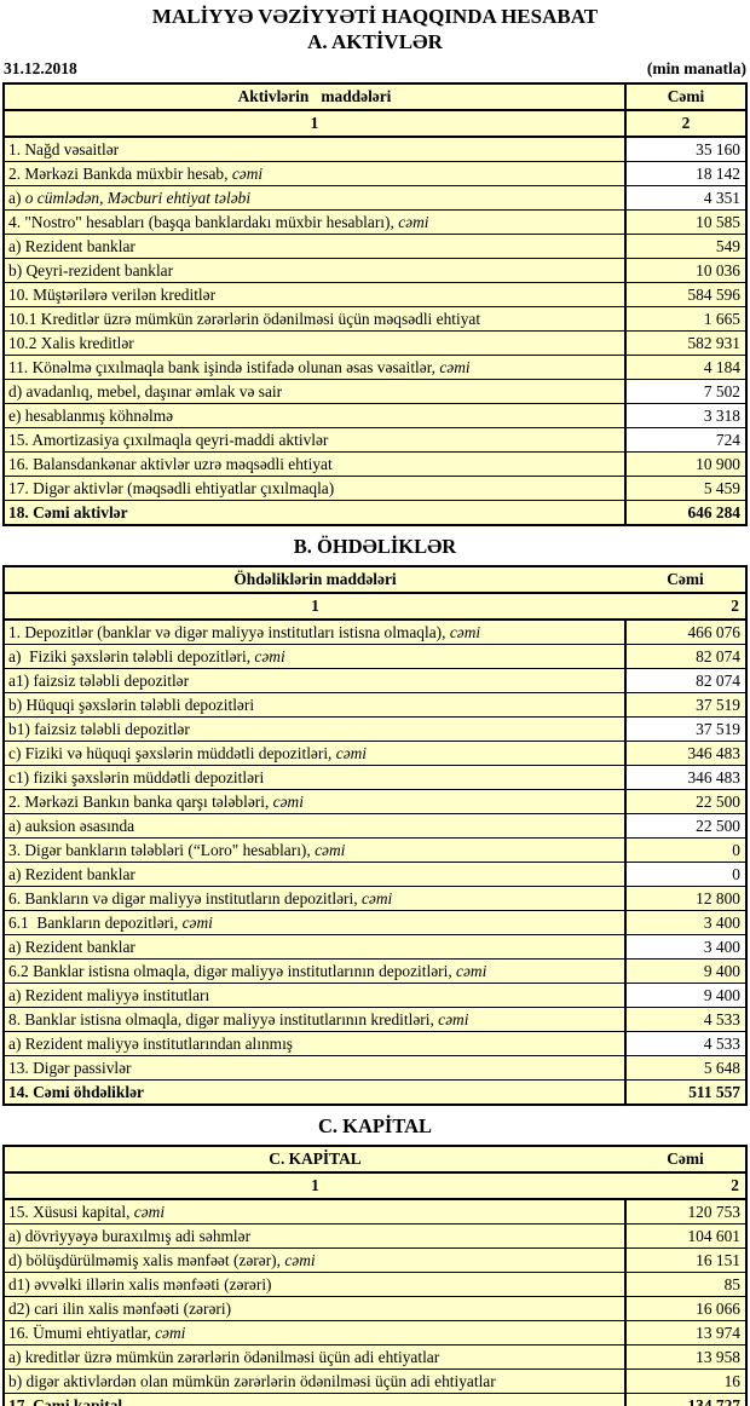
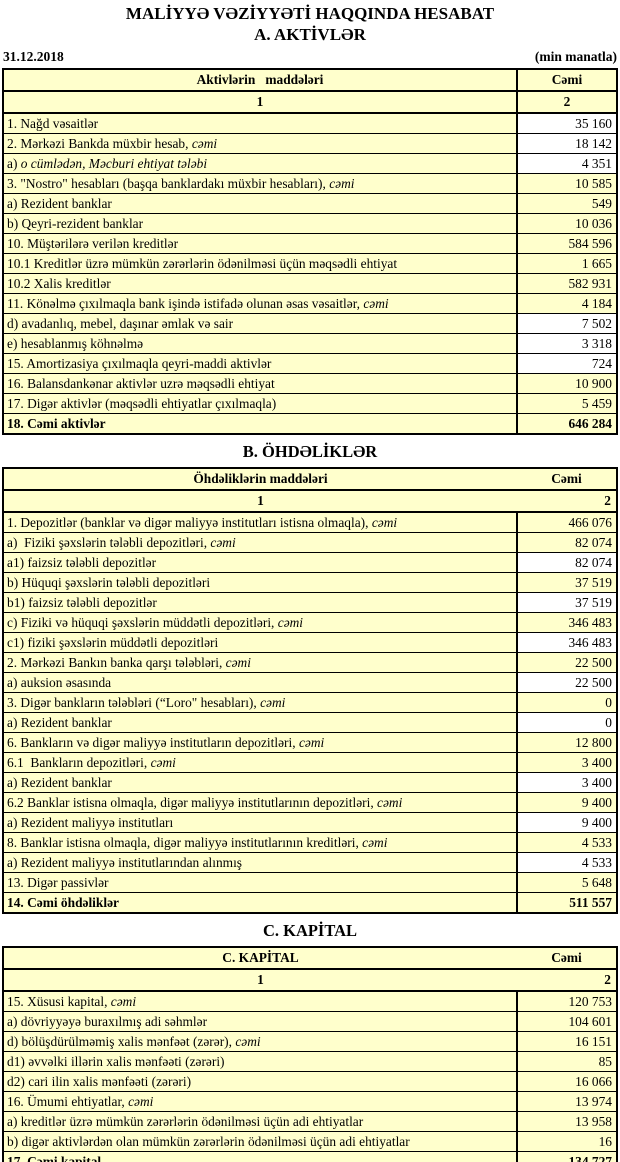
  MALİYYƏ VƏZİYYƏTİ HAQQINDA HESABAT
  A. AKTİVLƏR
  31.12.2018
  (min manatla)
  Aktivlərin maddələri	Cəmi
  1	2
  1. Nağd vəsaitlər	35 160
  2. Mərkəzi Bankda müxbir hesab, cəmi	18 142
  a) o cümlədən, Məcburi ehtiyat tələbi	4 351
- 4. "Nostro" hesabları (başqa banklardakı müxbir hesabları), cəmi	10 585
+ 3. "Nostro" hesabları (başqa banklardakı müxbir hesabları), cəmi	10 585
  a) Rezident banklar	549
  b) Qeyri-rezident banklar	10 036
  10. Müştərilərə verilən kreditlər	584 596
  10.1 Kreditlər üzrə mümkün zərərlərin ödənilməsi üçün məqsədli ehtiyat	1 665
  10.2 Xalis kreditlər	582 931
  11. Könəlmə çıxılmaqla bank işində istifadə olunan əsas vəsaitlər, cəmi	4 184
  d) avadanlıq, mebel, daşınar əmlak və sair	7 502
  e) hesablanmış köhnəlmə	3 318
  15. Amortizasiya çıxılmaqla qeyri-maddi aktivlər	724
  16. Balansdankənar aktivlər uzrə məqsədli ehtiyat	10 900
  17. Digər aktivlər (məqsədli ehtiyatlar çıxılmaqla)	5 459
  18. Cəmi aktivlər	646 284
  B. ÖHDƏLİKLƏR
  Öhdəliklərin maddələri	Cəmi
  1	2
  1. Depozitlər (banklar və digər maliyyə institutları istisna olmaqla), cəmi	466 076
  a) Fiziki şəxslərin tələbli depozitləri, cəmi	82 074
  a1) faizsiz tələbli depozitlər	82 074
  b) Hüquqi şəxslərin tələbli depozitləri	37 519
  b1) faizsiz tələbli depozitlər	37 519
  c) Fiziki və hüquqi şəxslərin müddətli depozitləri, cəmi	346 483
  c1) fiziki şəxslərin müddətli depozitləri	346 483
  2. Mərkəzi Bankın banka qarşı tələbləri, cəmi	22 500
  a) auksion əsasında	22 500
  3. Digər bankların tələbləri (“Loro" hesabları), cəmi	0
  a) Rezident banklar	0
  6. Bankların və digər maliyyə institutların depozitləri, cəmi	12 800
  6.1 Bankların depozitləri, cəmi	3 400
  a) Rezident banklar	3 400
  6.2 Banklar istisna olmaqla, digər maliyyə institutlarının depozitləri, cəmi	9 400
  a) Rezident maliyyə institutları	9 400
  8. Banklar istisna olmaqla, digər maliyyə institutlarının kreditləri, cəmi	4 533
  a) Rezident maliyyə institutlarından alınmış	4 533
  13. Digər passivlər	5 648
  14. Cəmi öhdəliklər	511 557
  C. KAPİTAL
  C. KAPİTAL	Cəmi
  1	2
  15. Xüsusi kapital, cəmi	120 753
  a) dövriyyəyə buraxılmış adi səhmlər	104 601
  d) bölüşdürülməmiş xalis mənfəət (zərər), cəmi	16 151
  d1) əvvəlki illərin xalis mənfəəti (zərəri)	85
  d2) cari ilin xalis mənfəəti (zərəri)	16 066
  16. Ümumi ehtiyatlar, cəmi	13 974
  a) kreditlər üzrə mümkün zərərlərin ödənilməsi üçün adi ehtiyatlar	13 958
  b) digər aktivlərdən olan mümkün zərərlərin ödənilməsi üçün adi ehtiyatlar	16
  17. Cəmi kapital	134 727
